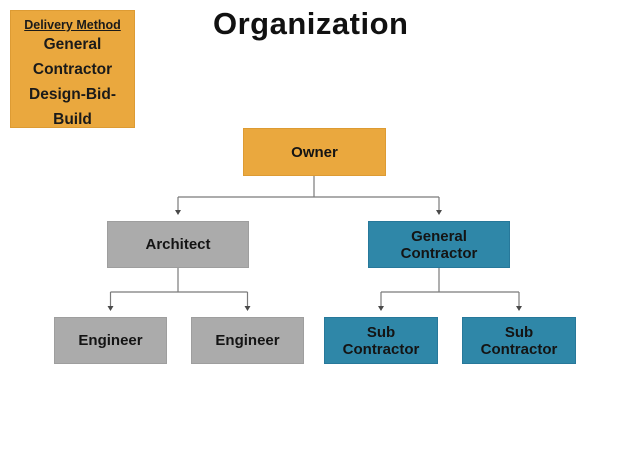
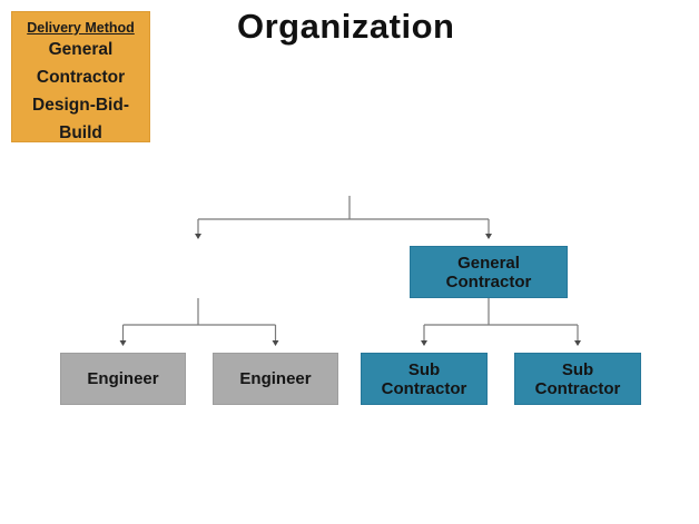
  Delivery Method
  General
  Contractor
  Design-Bid-Build
  Organization
- Owner
- Architect
  General Contractor
  Engineer
  Engineer
  Sub Contractor
  Sub Contractor
